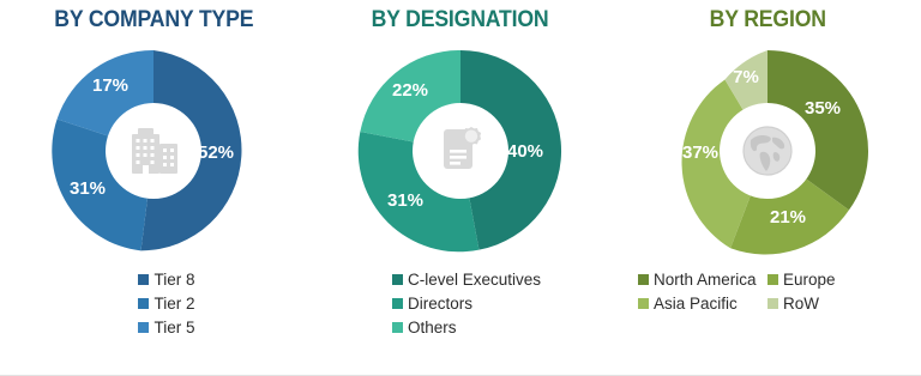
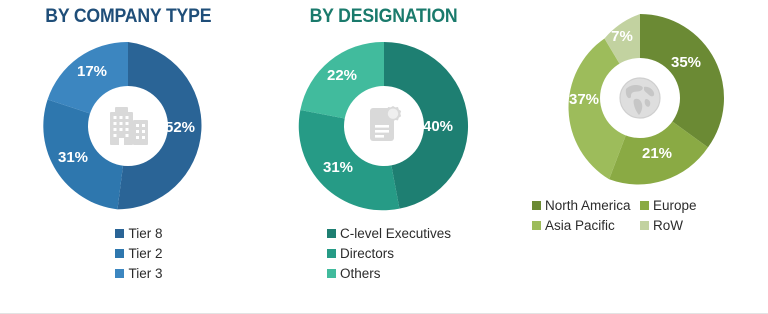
  BY COMPANY TYPE
  52%
  31%
  17%
  Tier 8
  Tier 2
- Tier 5
+ Tier 3
  BY DESIGNATION
  40%
  31%
  22%
  C-level Executives
  Directors
  Others
- BY REGION
  35%
  21%
  37%
  7%
  North America
  Europe
  Asia Pacific
  RoW
